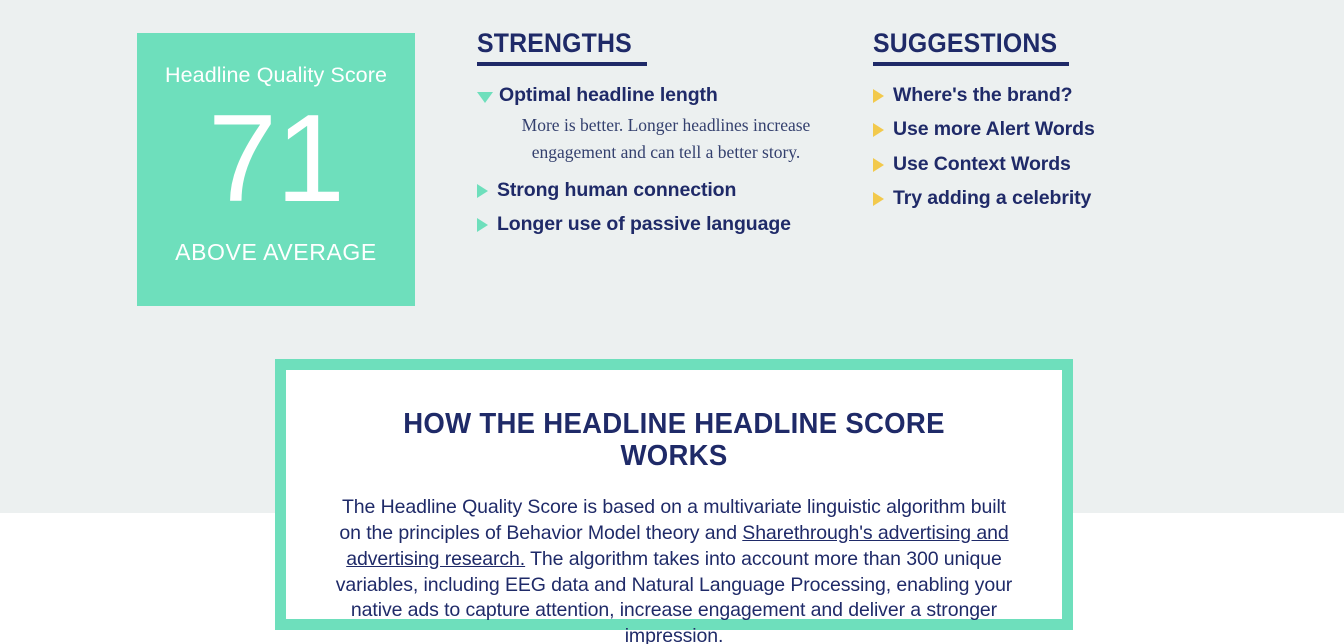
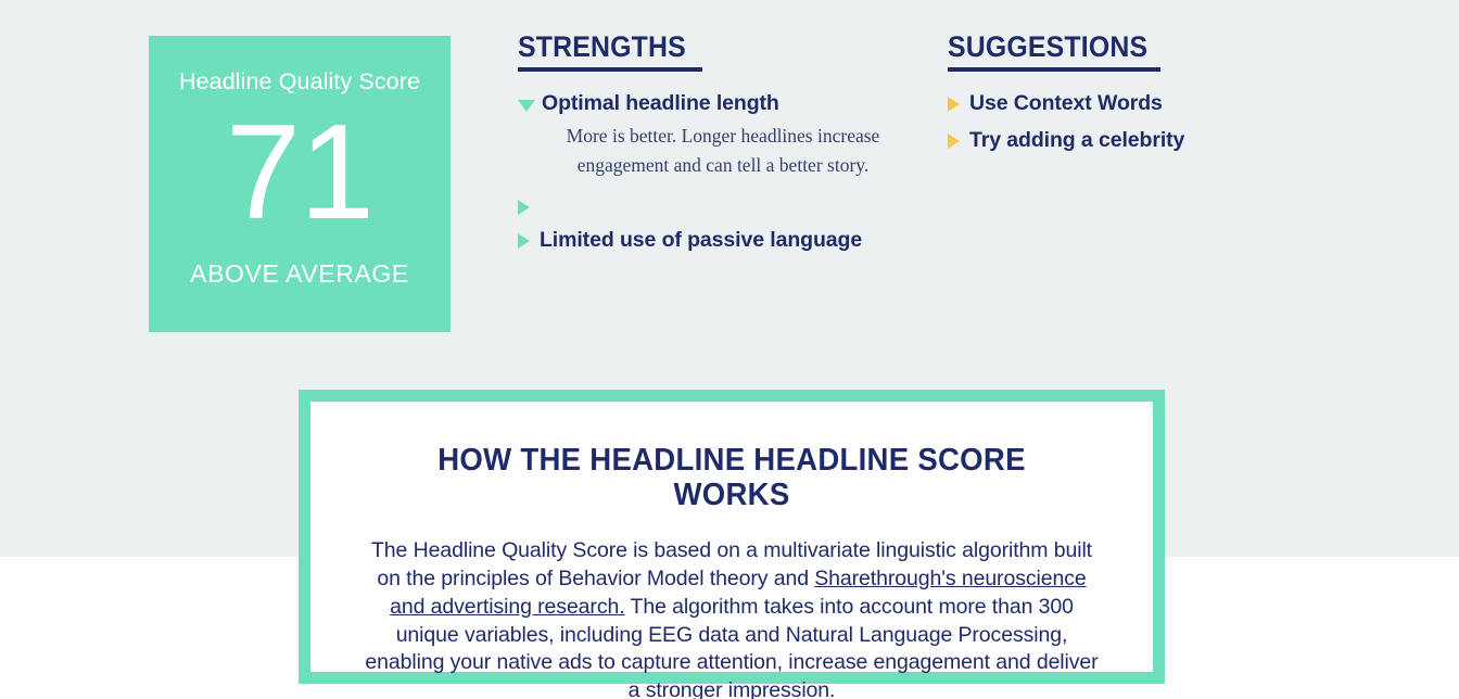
  Headline Quality Score
  71
  ABOVE AVERAGE
  STRENGTHS
  Optimal headline length
  More is better. Longer headlines increase engagement and can tell a better story.
- Strong human connection
- Longer use of passive language
+ Limited use of passive language
  SUGGESTIONS
- Where's the brand?
- Use more Alert Words
  Use Context Words
  Try adding a celebrity
  HOW THE HEADLINE HEADLINE SCORE WORKS
- The Headline Quality Score is based on a multivariate linguistic algorithm built on the principles of Behavior Model theory and Sharethrough's advertising and advertising research. The algorithm takes into account more than 300 unique variables, including EEG data and Natural Language Processing, enabling your native ads to capture attention, increase engagement and deliver a stronger impression.
+ The Headline Quality Score is based on a multivariate linguistic algorithm built on the principles of Behavior Model theory and Sharethrough's neuroscience and advertising research. The algorithm takes into account more than 300 unique variables, including EEG data and Natural Language Processing, enabling your native ads to capture attention, increase engagement and deliver a stronger impression.
